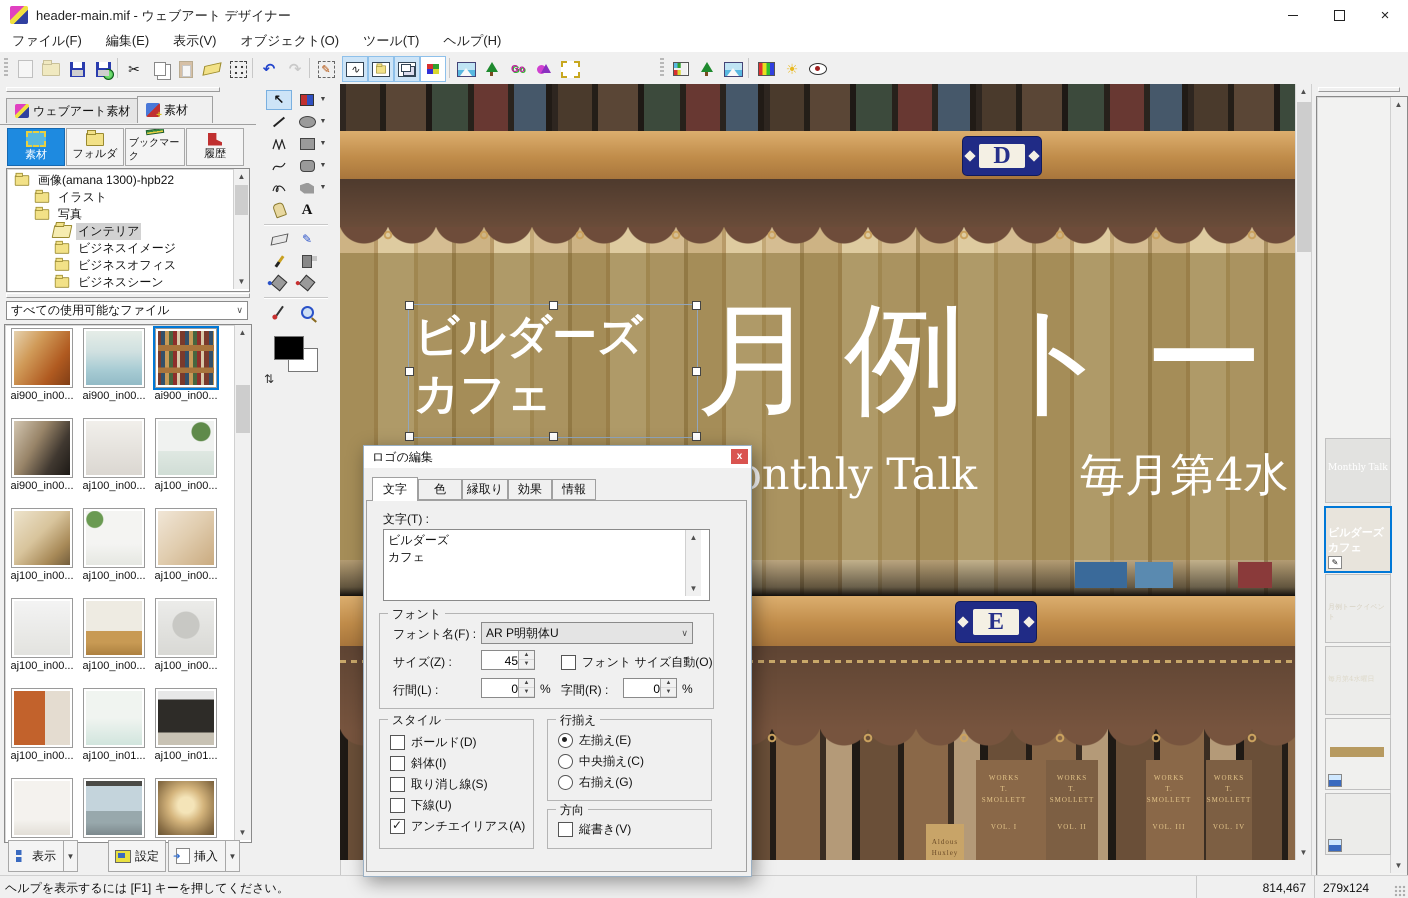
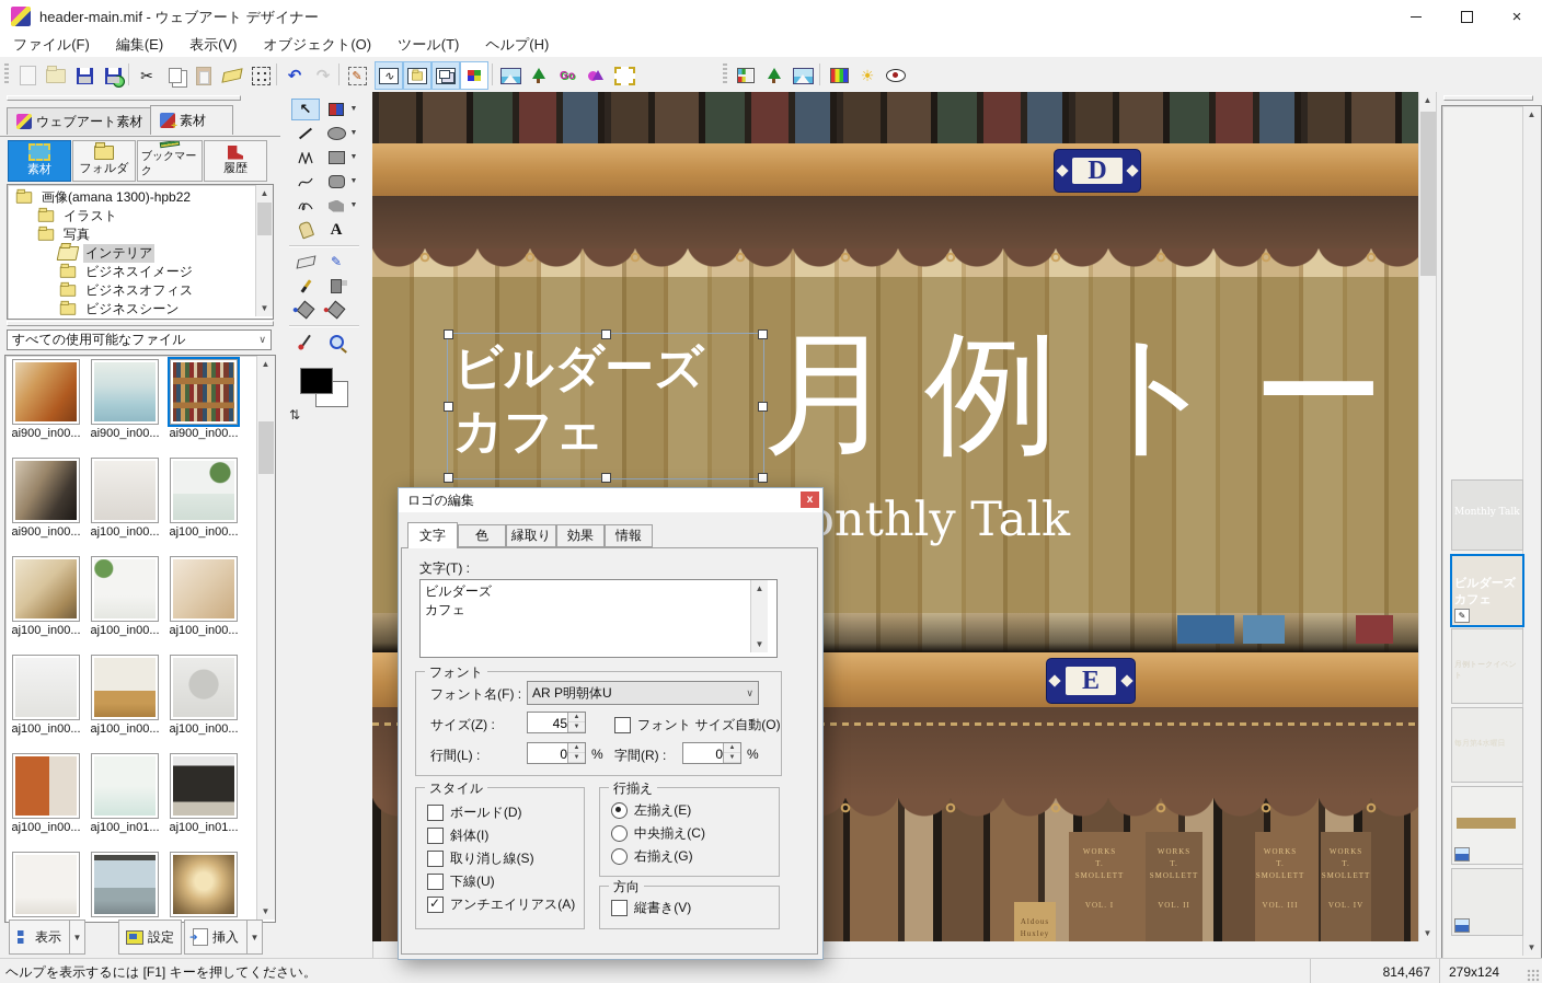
  header-main.mif - ウェブアート デザイナー
  ×
  ファイル(F)
  編集(E)
  表示(V)
  オブジェクト(O)
  ツール(T)
  ヘルプ(H)
  ✂
  ↶
  ↷
  ✎
  ∿
  Go
  ☀
  ウェブアート素材
  素材
  素材
  フォルダ
  ブックマーク
  履歴
  画像(amana 1300)-hpb22
  イラスト
  写真
  インテリア
  ビジネスイメージ
  ビジネスオフィス
  ビジネスシーン
  ▲
  ▼
  すべての使用可能なファイル
  ∨
  ai900_in00...
  ai900_in00...
  ai900_in00...
  ai900_in00...
  aj100_in00...
  aj100_in00...
  aj100_in00...
  aj100_in00...
  aj100_in00...
  aj100_in00...
  aj100_in00...
  aj100_in00...
  aj100_in00...
  aj100_in01...
  aj100_in01...
  ▲
  ▼
  表示
  ▼
  設定
  挿入
  ▼
  ↖
  A
  ✎
  ⇅
  D
  E
  Aldous
  Huxley
  WORKS
  T.
  SMOLLETT
  VOL. I
  WORKS
  T.
  SMOLLETT
  VOL. II
  WORKS
  T.
  SMOLLETT
  VOL. III
  WORKS
  T.
  SMOLLETT
  VOL. IV
  月例トー
  nthly Talk
- 毎月第4水
  ビルダーズ
  カフェ
  ▲
  ▼
  ロゴの編集
  x
  文字
  色
  縁取り
  効果
  情報
  文字(T) :
  ビルダーズ
  カフェ
  ▲
  ▼
  フォント
  フォント名(F) :
  AR P明朝体U
  ∨
  サイズ(Z) :
  45
  フォント サイズ自動(O)
  行間(L) :
  0
  %
  字間(R) :
  0
  %
  スタイル
  ボールド(D)
  斜体(I)
  取り消し線(S)
  下線(U)
  アンチエイリアス(A)
  行揃え
  左揃え(E)
  中央揃え(C)
  右揃え(G)
  方向
  縦書き(V)
  ▲
  ▼
  Monthly Talk
  ビルダーズ
  カフェ
  ✎
  月例トークイベン
  毎月第4水曜日
  ヘルプを表示するには [F1] キーを押してください。
  814,467
  279x124
